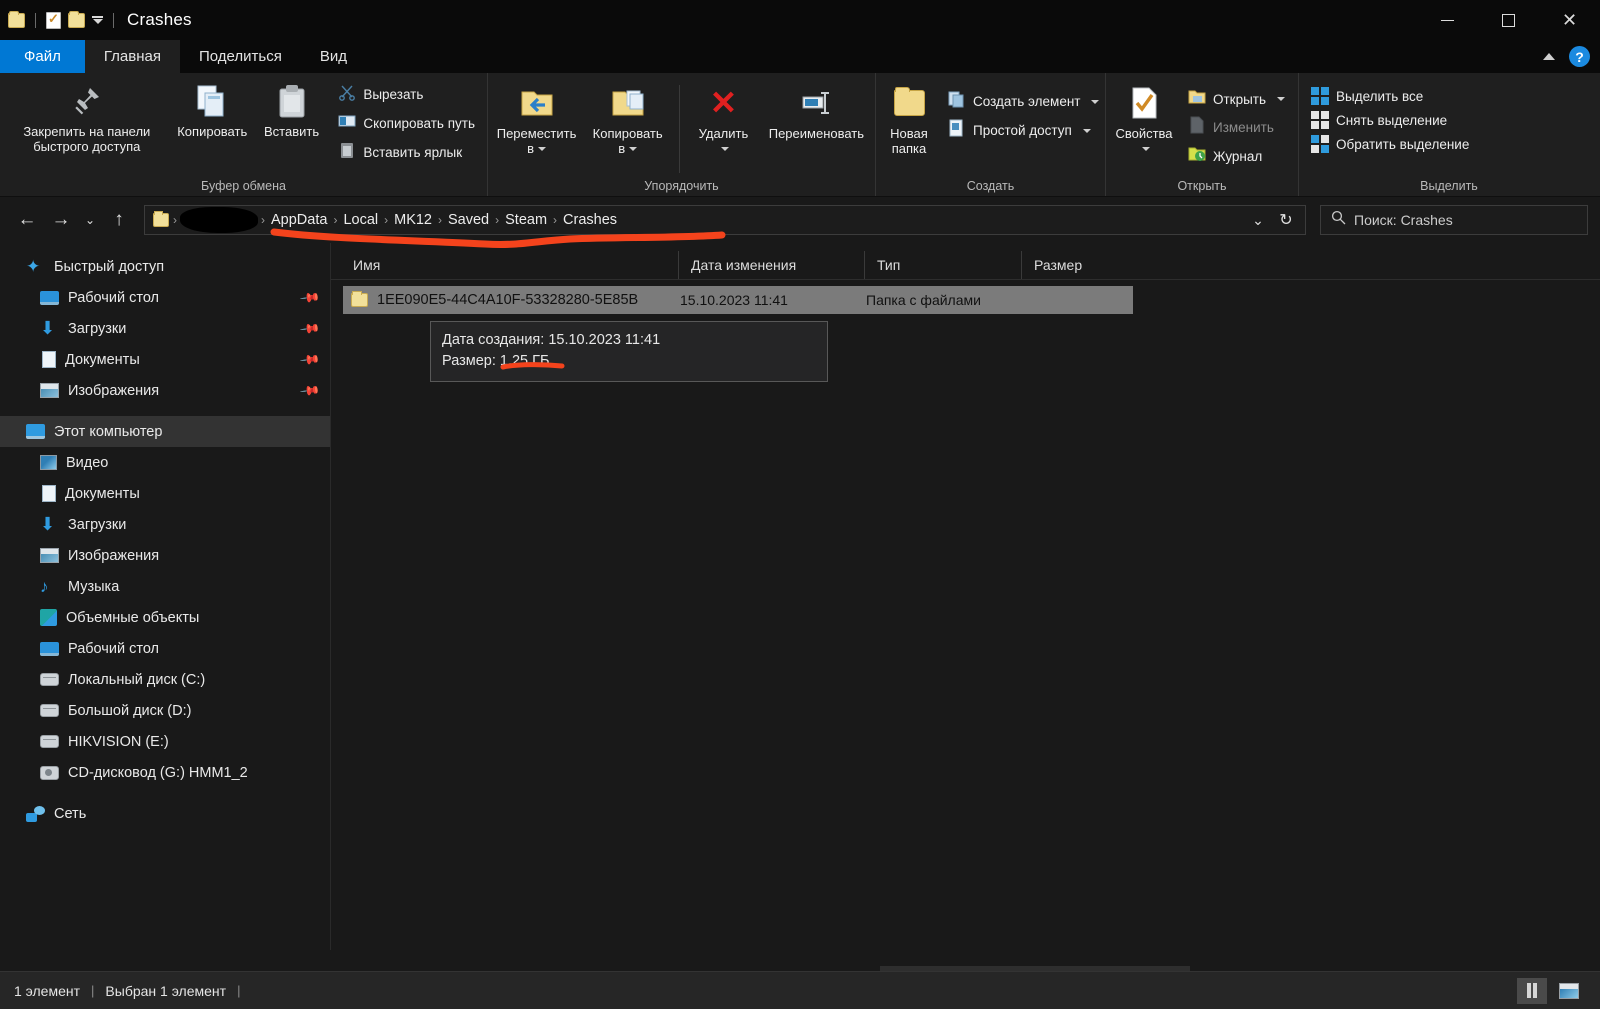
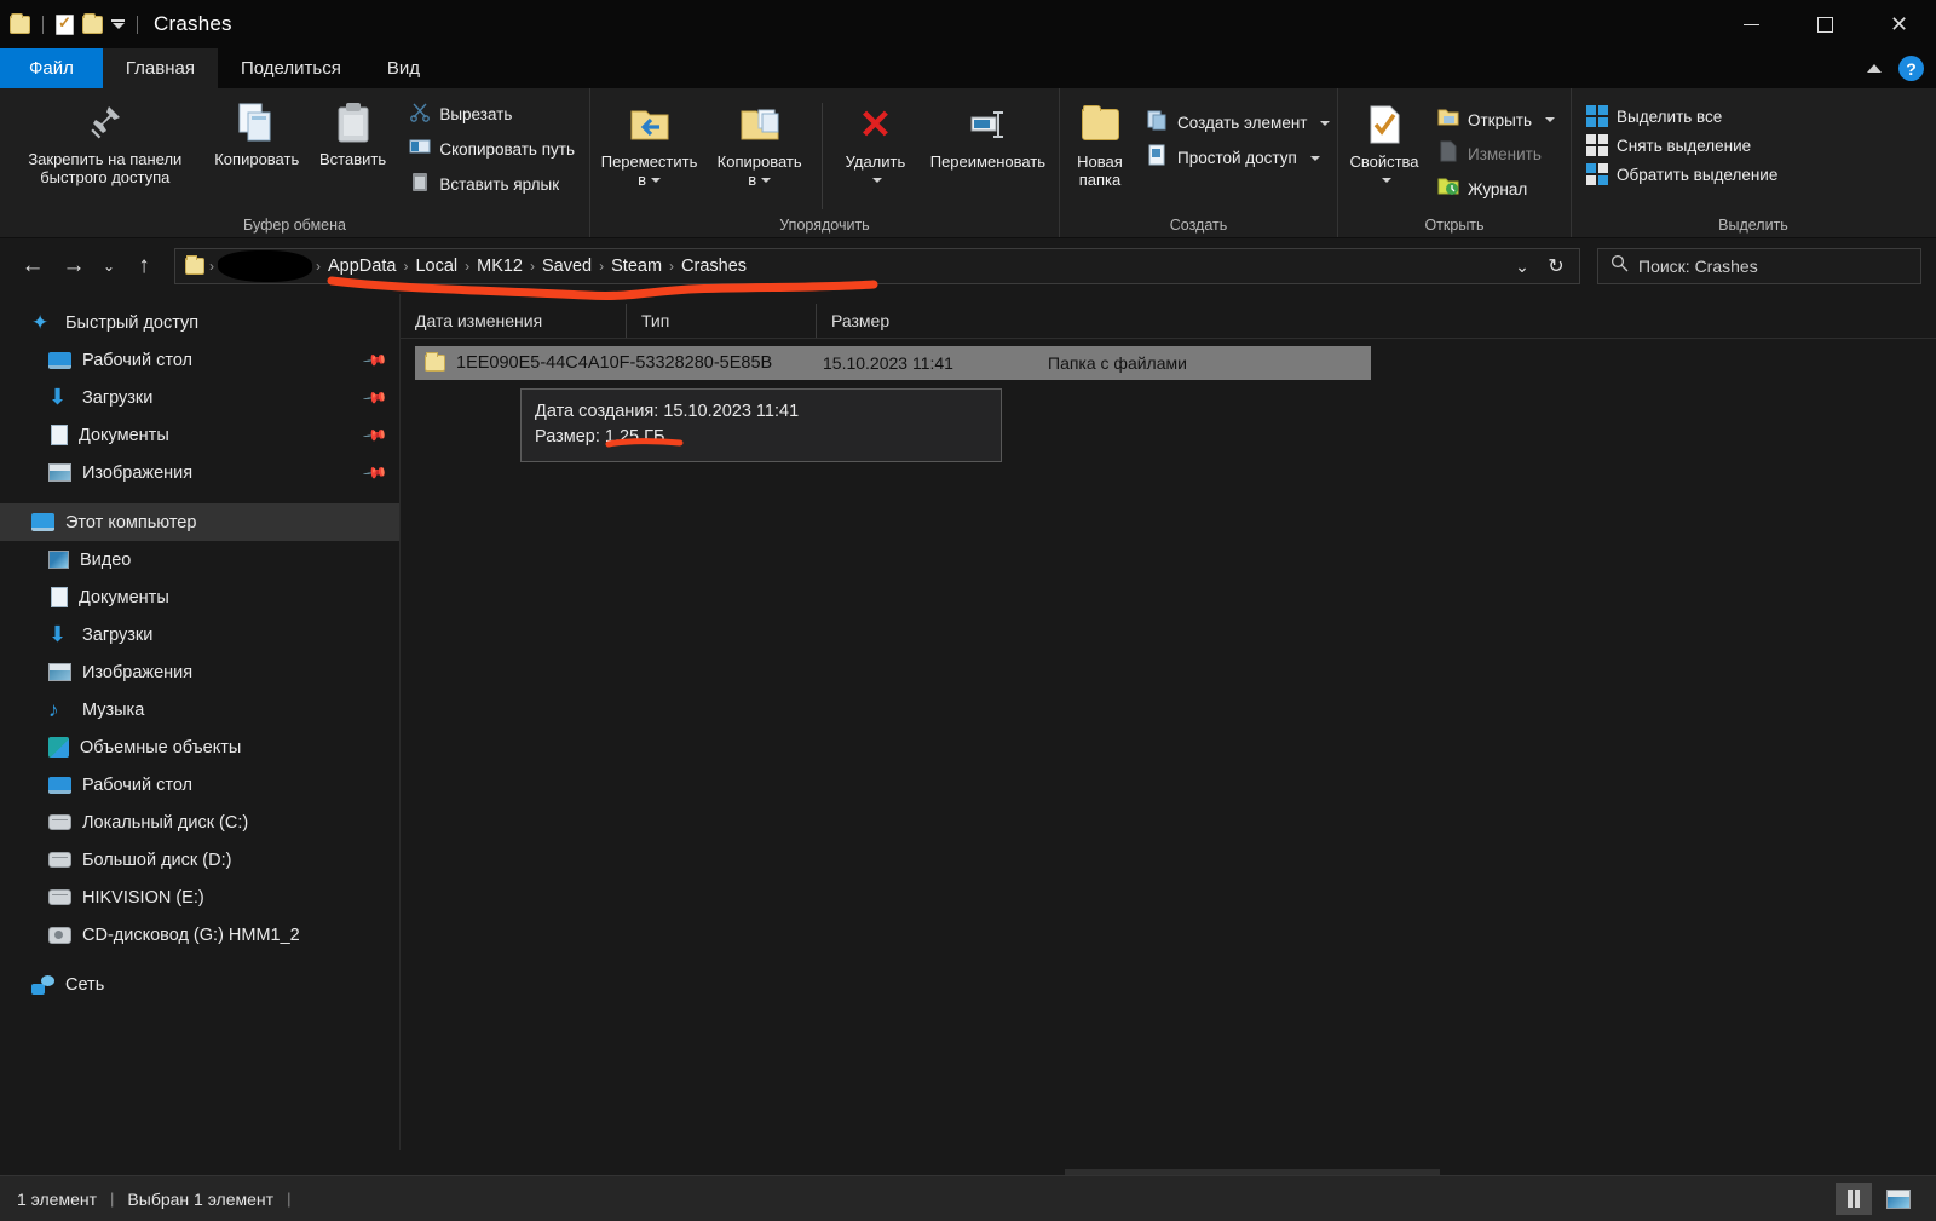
  Crashes
  ✕
  Файл
  Главная
  Поделиться
  Вид
  ?
  Закрепить на панели быстрого доступа
  Копировать
  Вставить
  Вырезать
  Скопировать путь
  Вставить ярлык
  Буфер обмена
  Переместить в
  Копировать в
  ✕
  Удалить
  Переименовать
  Упорядочить
  Новая папка
  Создать элемент
  Простой доступ
  Создать
  Свойства
  Открыть
  Изменить
  Журнал
  Открыть
  Выделить все
  Снять выделение
  Обратить выделение
  Выделить
  ←
  →
  ⌄
  ↑
  ›
  ›
  AppData
  ›
  Local
  ›
  MK12
  ›
  Saved
  ›
  Steam
  ›
  Crashes
  ⌄
  ↻
  Поиск: Crashes
  ✦
  Быстрый доступ
  Рабочий стол
  ⬇
  Загрузки
  Документы
  Изображения
  Этот компьютер
  Видео
  Документы
  ⬇
  Загрузки
  Изображения
  ♪
  Музыка
  Объемные объекты
  Рабочий стол
  Локальный диск (C:)
  Большой диск (D:)
  HIKVISION (E:)
  CD-дисковод (G:) HMM1_2
  Сеть
- Имя
- ⌃
  Дата изменения
  Тип
  Размер
  1EE090E5-44C4A10F-53328280-5E85B
  15.10.2023 11:41
  Папка с файлами
  Дата создания: 15.10.2023 11:41
  Размер: 1,25 ГБ
  1 элемент
  |
  Выбран 1 элемент
  |
